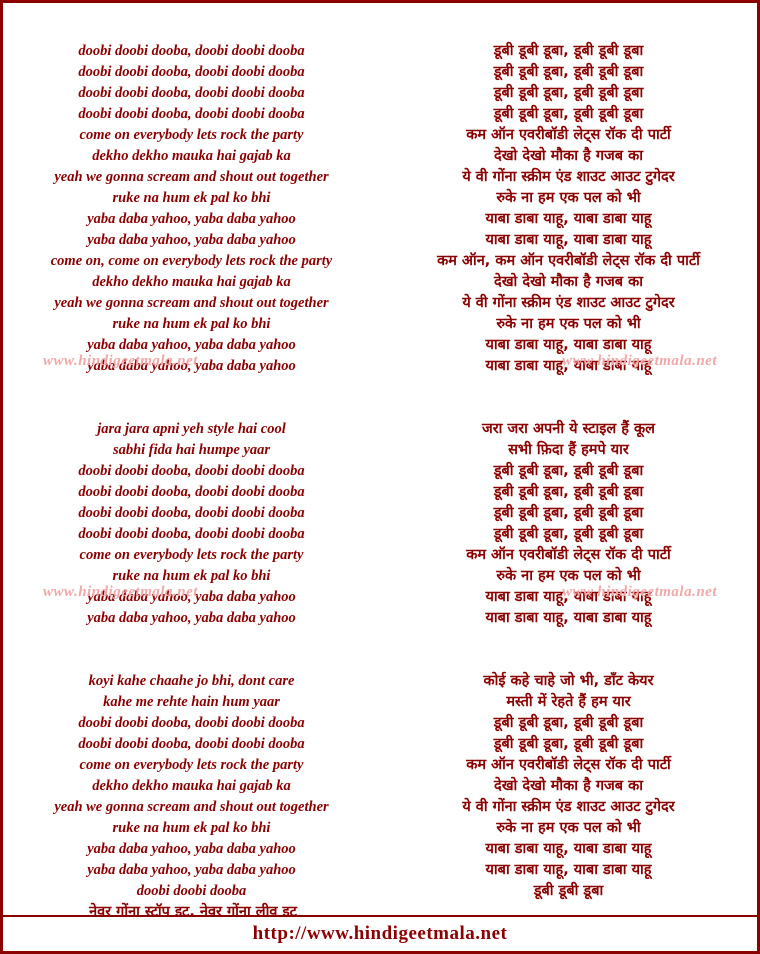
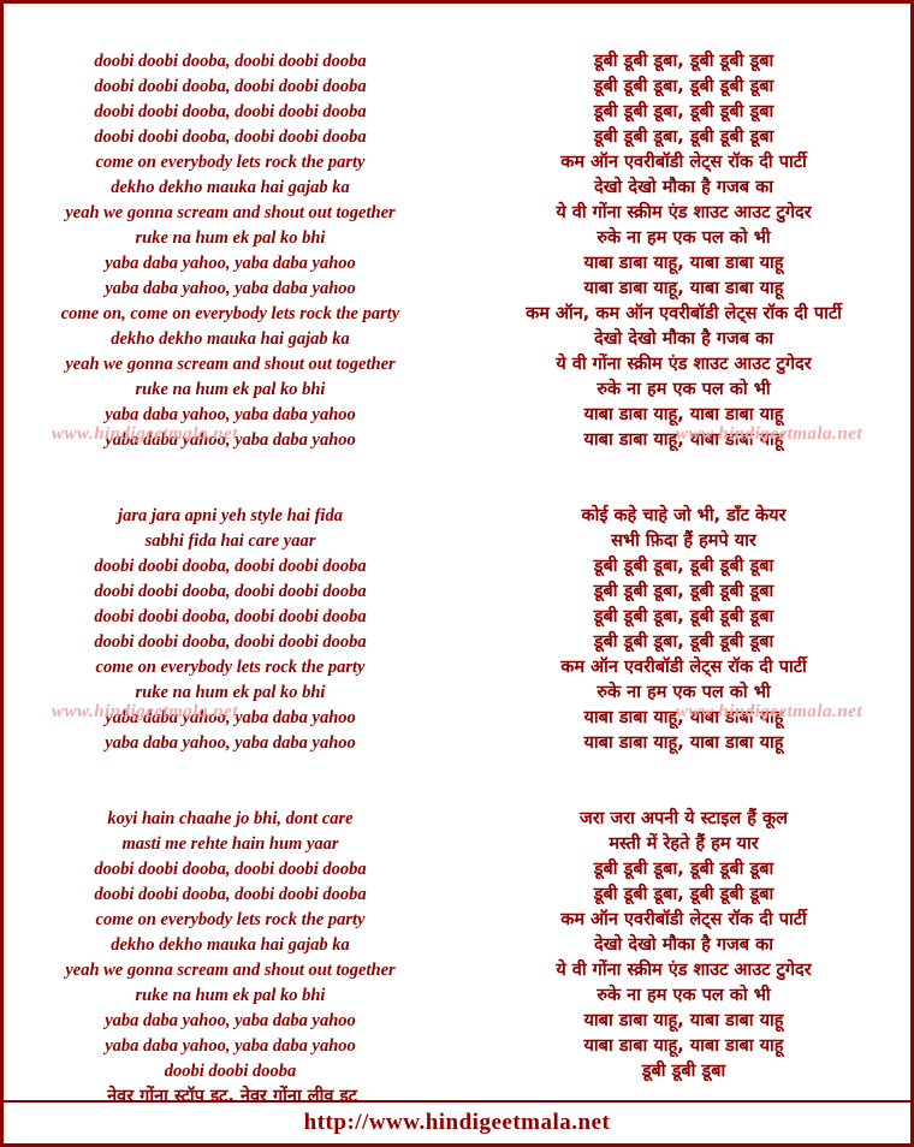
  doobi doobi dooba, doobi doobi dooba
  डूबी डूबी डूबा, डूबी डूबी डूबा
  doobi doobi dooba, doobi doobi dooba
  डूबी डूबी डूबा, डूबी डूबी डूबा
  doobi doobi dooba, doobi doobi dooba
  डूबी डूबी डूबा, डूबी डूबी डूबा
  doobi doobi dooba, doobi doobi dooba
  डूबी डूबी डूबा, डूबी डूबी डूबा
  come on everybody lets rock the party
  कम ऑन एवरीबॉडी लेट्स रॉक दी पार्टी
  dekho dekho mauka hai gajab ka
  देखो देखो मौका है गजब का
  yeah we gonna scream and shout out together
  ये वी गोंना स्क्रीम एंड शाउट आउट टुगेदर
  ruke na hum ek pal ko bhi
  रुके ना हम एक पल को भी
  yaba daba yahoo, yaba daba yahoo
  याबा डाबा याहू, याबा डाबा याहू
  yaba daba yahoo, yaba daba yahoo
  याबा डाबा याहू, याबा डाबा याहू
  come on, come on everybody lets rock the party
  कम ऑन, कम ऑन एवरीबॉडी लेट्स रॉक दी पार्टी
  dekho dekho mauka hai gajab ka
  देखो देखो मौका है गजब का
  yeah we gonna scream and shout out together
  ये वी गोंना स्क्रीम एंड शाउट आउट टुगेदर
  ruke na hum ek pal ko bhi
  रुके ना हम एक पल को भी
  yaba daba yahoo, yaba daba yahoo
  याबा डाबा याहू, याबा डाबा याहू
  yaba daba yahoo, yaba daba yahoo
  याबा डाबा याहू, याबा डाबा याहू
- jara jara apni yeh style hai cool
+ jara jara apni yeh style hai fida
- जरा जरा अपनी ये स्टाइल हैं कूल
+ कोई कहे चाहे जो भी, डॉंट केयर
- sabhi fida hai humpe yaar
+ sabhi fida hai care yaar
  सभी फ़िदा हैं हमपे यार
  doobi doobi dooba, doobi doobi dooba
  डूबी डूबी डूबा, डूबी डूबी डूबा
  doobi doobi dooba, doobi doobi dooba
  डूबी डूबी डूबा, डूबी डूबी डूबा
  doobi doobi dooba, doobi doobi dooba
  डूबी डूबी डूबा, डूबी डूबी डूबा
  doobi doobi dooba, doobi doobi dooba
  डूबी डूबी डूबा, डूबी डूबी डूबा
  come on everybody lets rock the party
  कम ऑन एवरीबॉडी लेट्स रॉक दी पार्टी
  ruke na hum ek pal ko bhi
  रुके ना हम एक पल को भी
  yaba daba yahoo, yaba daba yahoo
  याबा डाबा याहू, याबा डाबा याहू
  yaba daba yahoo, yaba daba yahoo
  याबा डाबा याहू, याबा डाबा याहू
- koyi kahe chaahe jo bhi, dont care
+ koyi hain chaahe jo bhi, dont care
- कोई कहे चाहे जो भी, डॉंट केयर
+ जरा जरा अपनी ये स्टाइल हैं कूल
- kahe me rehte hain hum yaar
+ masti me rehte hain hum yaar
  मस्ती में रेहते हैं हम यार
  doobi doobi dooba, doobi doobi dooba
  डूबी डूबी डूबा, डूबी डूबी डूबा
  doobi doobi dooba, doobi doobi dooba
  डूबी डूबी डूबा, डूबी डूबी डूबा
  come on everybody lets rock the party
  कम ऑन एवरीबॉडी लेट्स रॉक दी पार्टी
  dekho dekho mauka hai gajab ka
  देखो देखो मौका है गजब का
  yeah we gonna scream and shout out together
  ये वी गोंना स्क्रीम एंड शाउट आउट टुगेदर
  ruke na hum ek pal ko bhi
  रुके ना हम एक पल को भी
  yaba daba yahoo, yaba daba yahoo
  याबा डाबा याहू, याबा डाबा याहू
  yaba daba yahoo, yaba daba yahoo
  याबा डाबा याहू, याबा डाबा याहू
  doobi doobi dooba
  डूबी डूबी डूबा
  नेवर गोंना स्टॉप इट, नेवर गोंना लीव इट
  www.hindigeetmala.net
  www.hindigeetmala.net
  www.hindigeetmala.net
  www.hindigeetmala.net
  http://www.hindigeetmala.net
